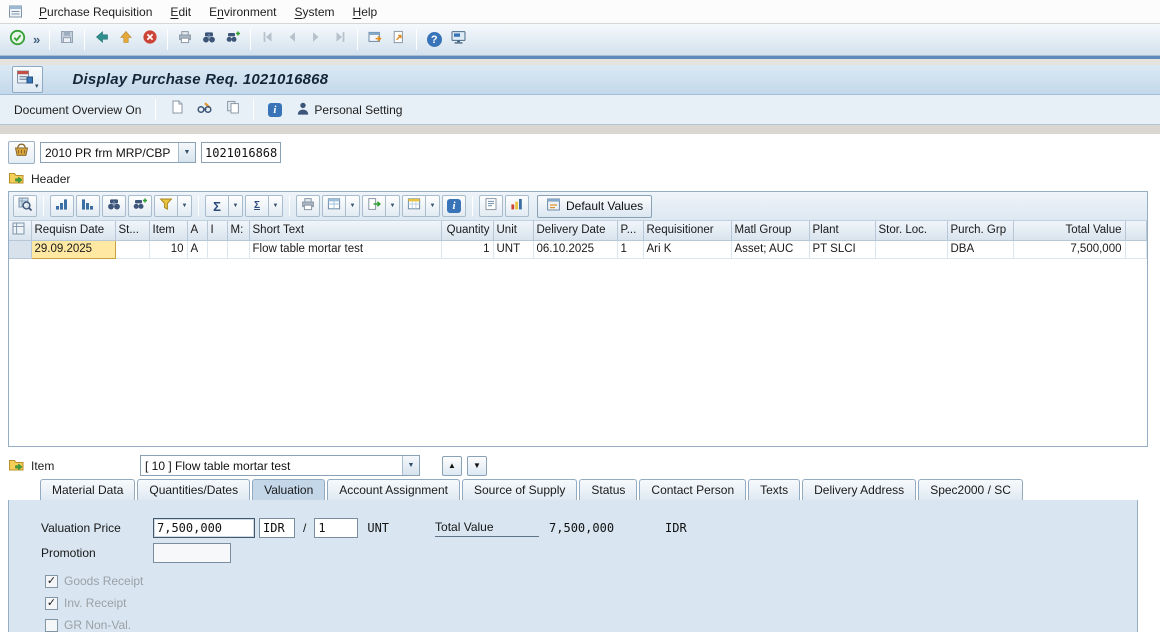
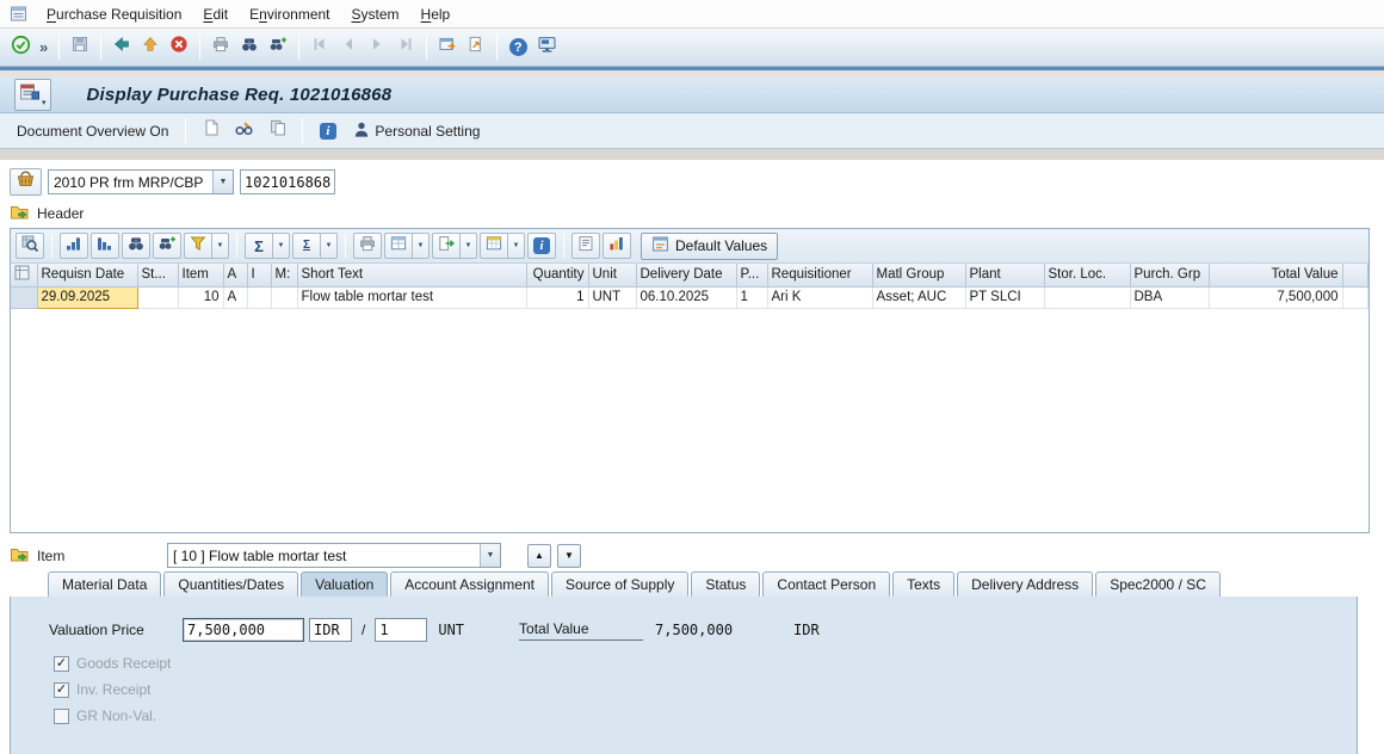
  Purchase Requisition
  Edit
  Environment
  System
  Help
  »
  ?
  Display Purchase Req. 1021016868
  Document Overview On
  i
  Personal Setting
  2010 PR frm MRP/CBP
  1021016868
  Header
  Σ
  Σ
  i
  Default Values
  	Requisn Date	St...	Item	A	I	M:	Short Text	Quantity	Unit	Delivery Date	P...	Requisitioner	Matl Group	Plant	Stor. Loc.	Purch. Grp	Total Value
  	29.09.2025		10	A			Flow table mortar test	1	UNT	06.10.2025	1	Ari K	Asset; AUC	PT SLCI		DBA	7,500,000
  Item
  [ 10 ] Flow table mortar test
  ▲
  ▼
  Material Data
  Quantities/Dates
  Valuation
  Account Assignment
  Source of Supply
  Status
  Contact Person
  Texts
  Delivery Address
  Spec2000 / SC
  Valuation Price
  7,500,000
  IDR
  /
  1
  UNT
  Total Value
  7,500,000
  IDR
- Promotion
  Goods Receipt
  Inv. Receipt
  GR Non-Val.
